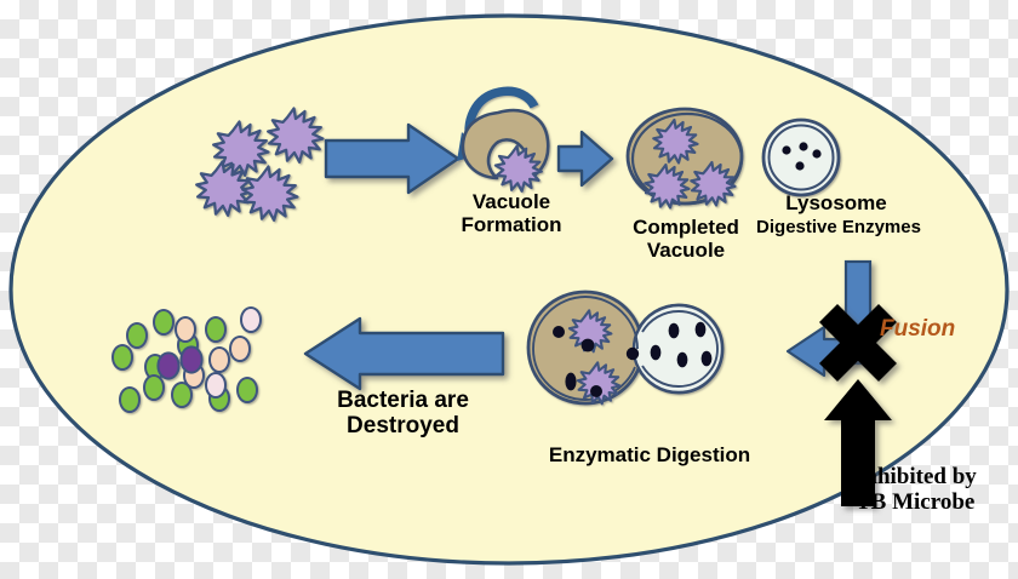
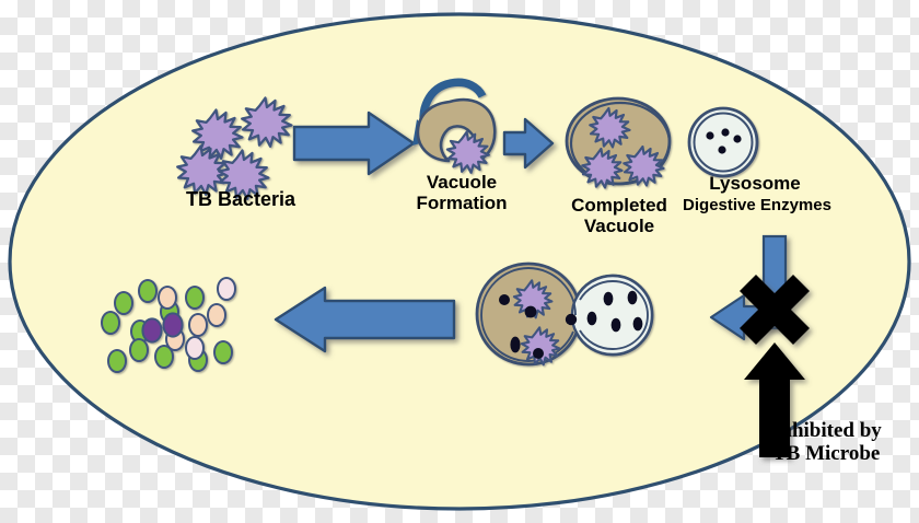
+ TB Bacteria
  Vacuole
  Formation
  Completed
  Vacuole
  Lysosome
  Digestive Enzymes
- Enzymatic Digestion
- Bacteria are
- Destroyed
- Fusion
  Inhibited by
  TB Microbe
